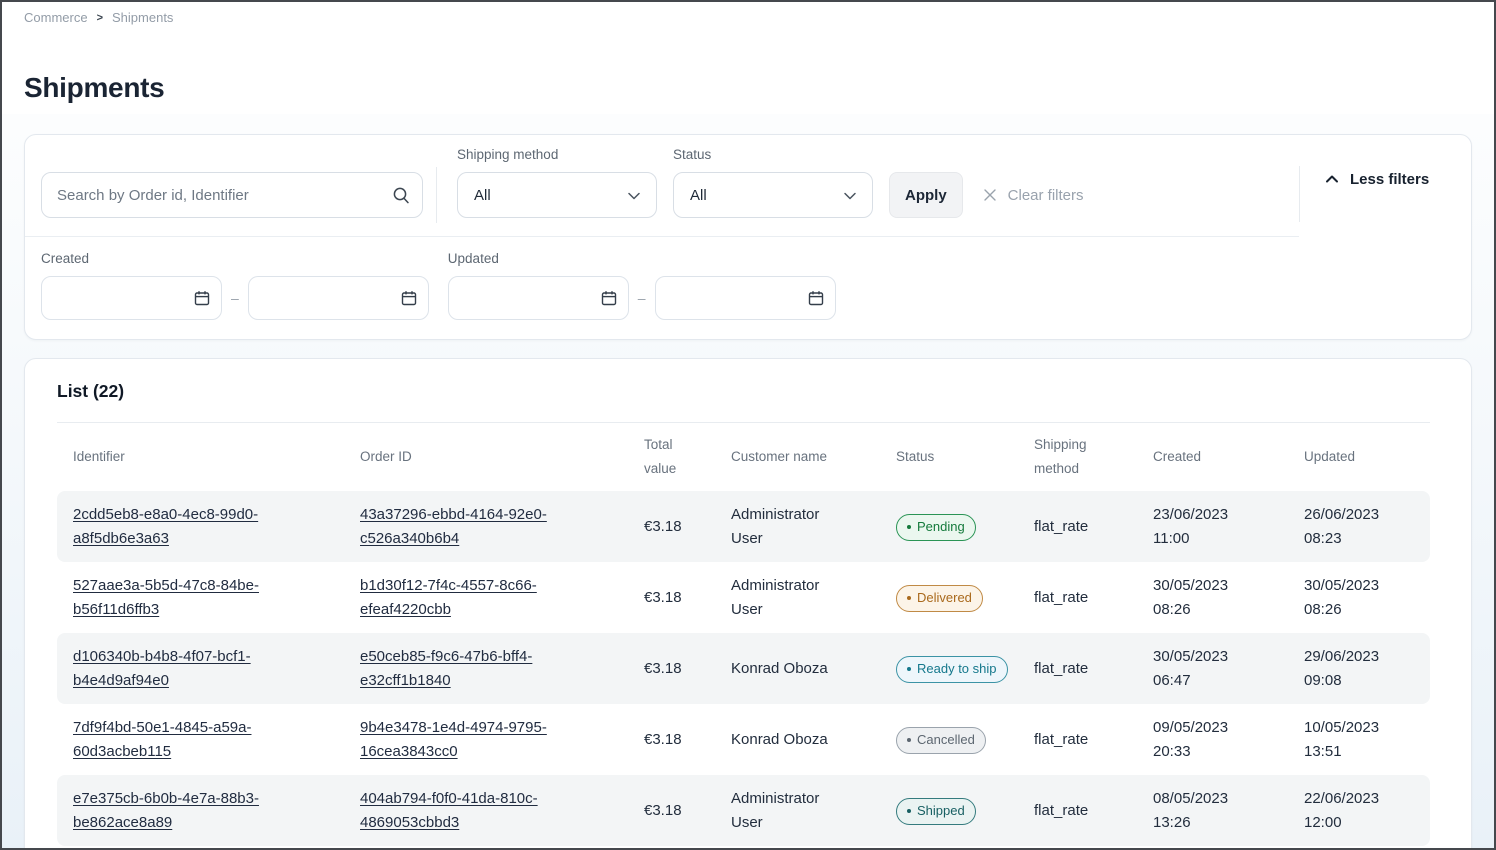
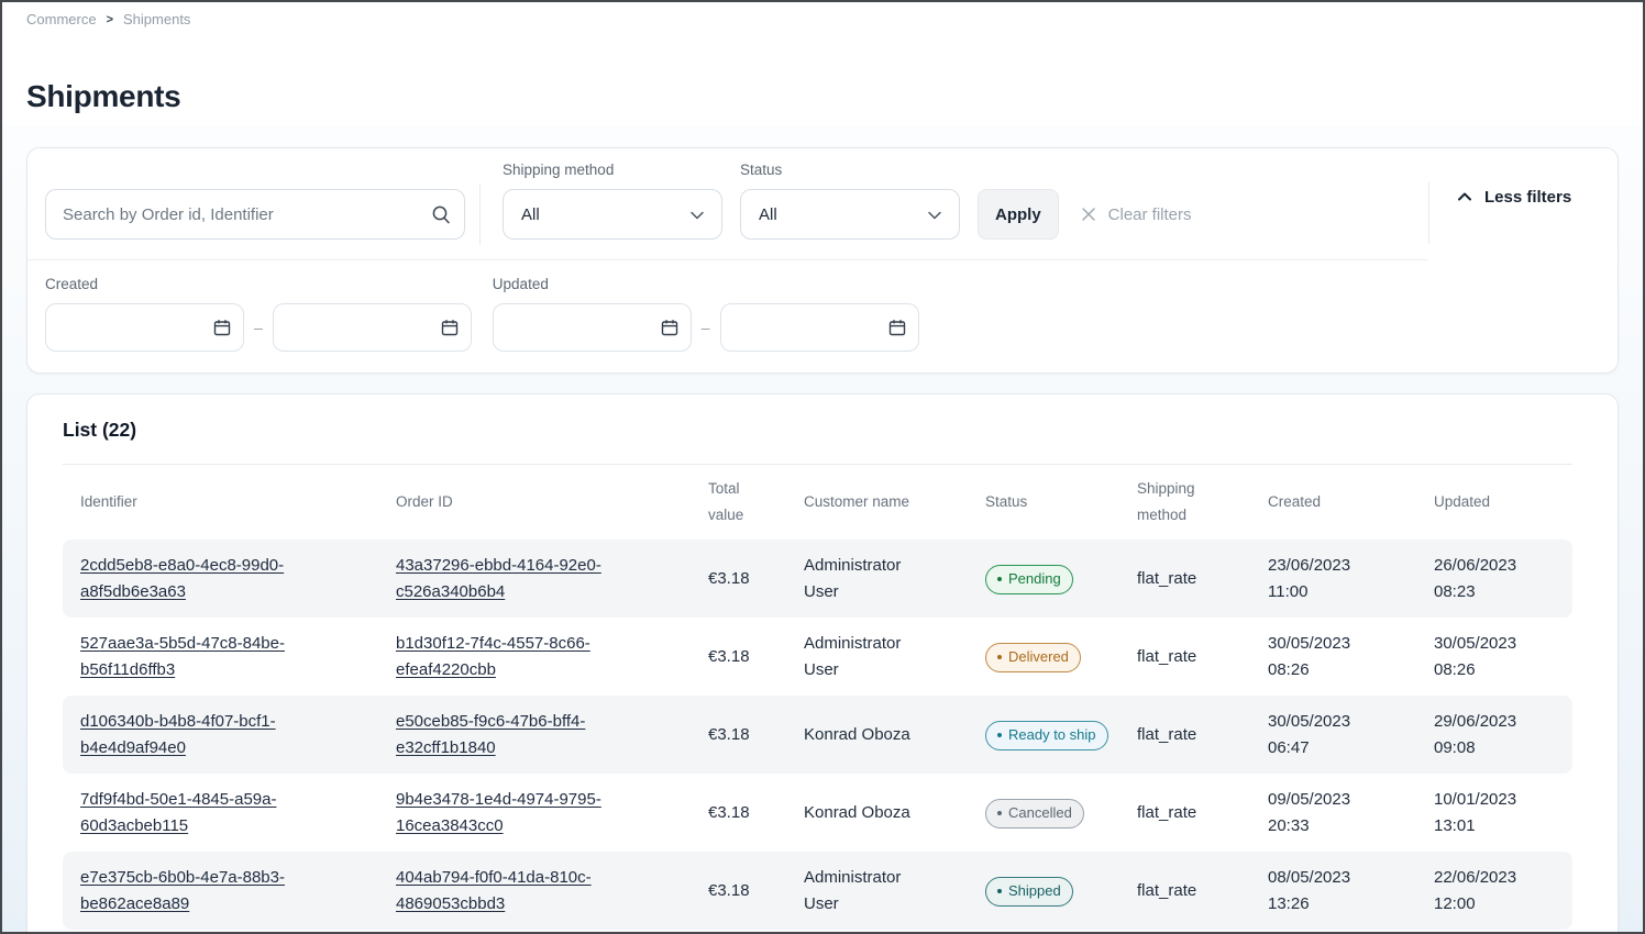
  Commerce
  >
  Shipments
  Shipments
  Search by Order id, Identifier
  Shipping method
  All
  Status
  All
  Apply
  Clear filters
  Less filters
  Created
  –
  Updated
  –
  List (22)
  Identifier
  Order ID
  Total value
  Customer name
  Status
  Shipping method
  Created
  Updated
  2cdd5eb8-e8a0-4ec8-99d0-a8f5db6e3a63
  43a37296-ebbd-4164-92e0-c526a340b6b4
  €3.18
  Administrator User
  Pending
  flat_rate
  23/06/2023
  11:00
  26/06/2023
  08:23
  527aae3a-5b5d-47c8-84be-b56f11d6ffb3
  b1d30f12-7f4c-4557-8c66-efeaf4220cbb
  €3.18
  Administrator User
  Delivered
  flat_rate
  30/05/2023
  08:26
  30/05/2023
  08:26
  d106340b-b4b8-4f07-bcf1-b4e4d9af94e0
  e50ceb85-f9c6-47b6-bff4-e32cff1b1840
  €3.18
  Konrad Oboza
  Ready to ship
  flat_rate
  30/05/2023
  06:47
  29/06/2023
  09:08
  7df9f4bd-50e1-4845-a59a-60d3acbeb115
  9b4e3478-1e4d-4974-9795-16cea3843cc0
  €3.18
  Konrad Oboza
  Cancelled
  flat_rate
  09/05/2023
  20:33
- 10/05/2023
+ 10/01/2023
- 13:51
+ 13:01
  e7e375cb-6b0b-4e7a-88b3-be862ace8a89
  404ab794-f0f0-41da-810c-4869053cbbd3
  €3.18
  Administrator User
  Shipped
  flat_rate
  08/05/2023
  13:26
  22/06/2023
  12:00
